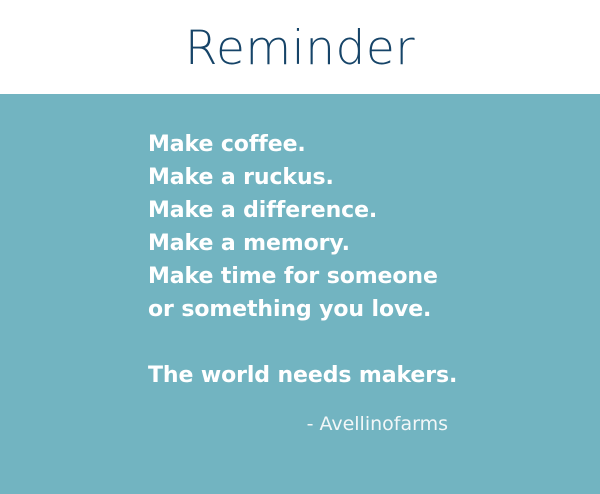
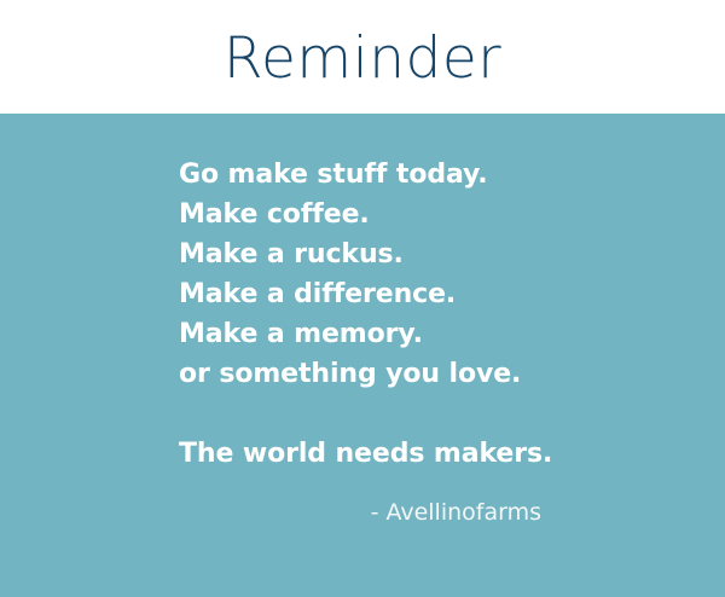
  Reminder
+ Go make stuff today.
  Make coffee.
  Make a ruckus.
  Make a difference.
  Make a memory.
- Make time for someone
  or something you love.
  The world needs makers.
  - Avellinofarms
